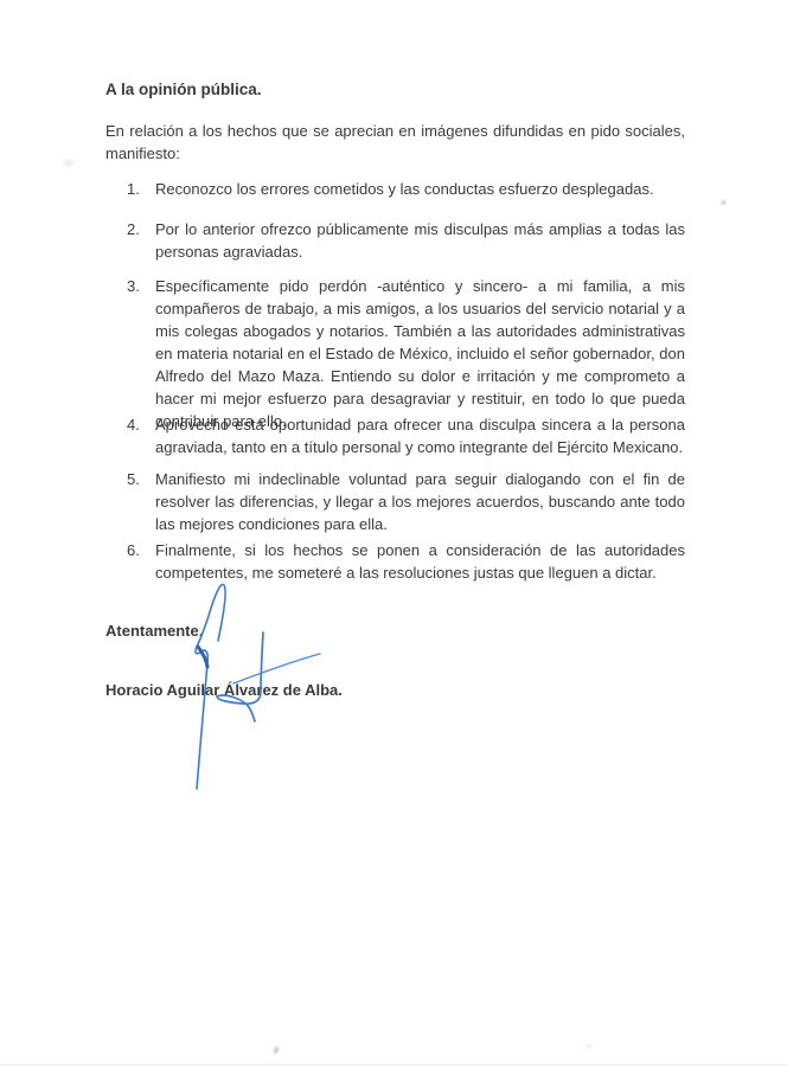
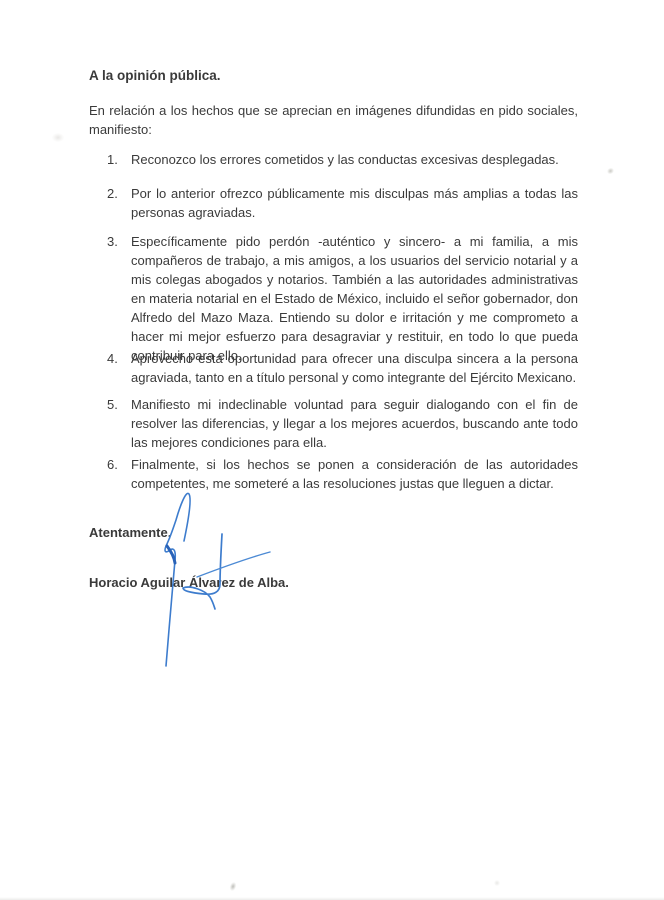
  A la opinión pública.
  En relación a los hechos que se aprecian en imágenes difundidas en pido sociales, manifiesto:
  1.
- Reconozco los errores cometidos y las conductas esfuerzo desplegadas.
+ Reconozco los errores cometidos y las conductas excesivas desplegadas.
  2.
  Por lo anterior ofrezco públicamente mis disculpas más amplias a todas las personas agraviadas.
  3.
  Específicamente pido perdón -auténtico y sincero- a mi familia, a mis compañeros de trabajo, a mis amigos, a los usuarios del servicio notarial y a mis colegas abogados y notarios. También a las autoridades administrativas en materia notarial en el Estado de México, incluido el señor gobernador, don Alfredo del Mazo Maza. Entiendo su dolor e irritación y me comprometo a hacer mi mejor esfuerzo para desagraviar y restituir, en todo lo que pueda contribuir para ello.
  4.
  Aprovecho esta oportunidad para ofrecer una disculpa sincera a la persona agraviada, tanto en a título personal y como integrante del Ejército Mexicano.
  5.
  Manifiesto mi indeclinable voluntad para seguir dialogando con el fin de resolver las diferencias, y llegar a los mejores acuerdos, buscando ante todo las mejores condiciones para ella.
  6.
  Finalmente, si los hechos se ponen a consideración de las autoridades competentes, me someteré a las resoluciones justas que lleguen a dictar.
  Atentamente,
  Horacio Aguilar Álvarez de Alba.
